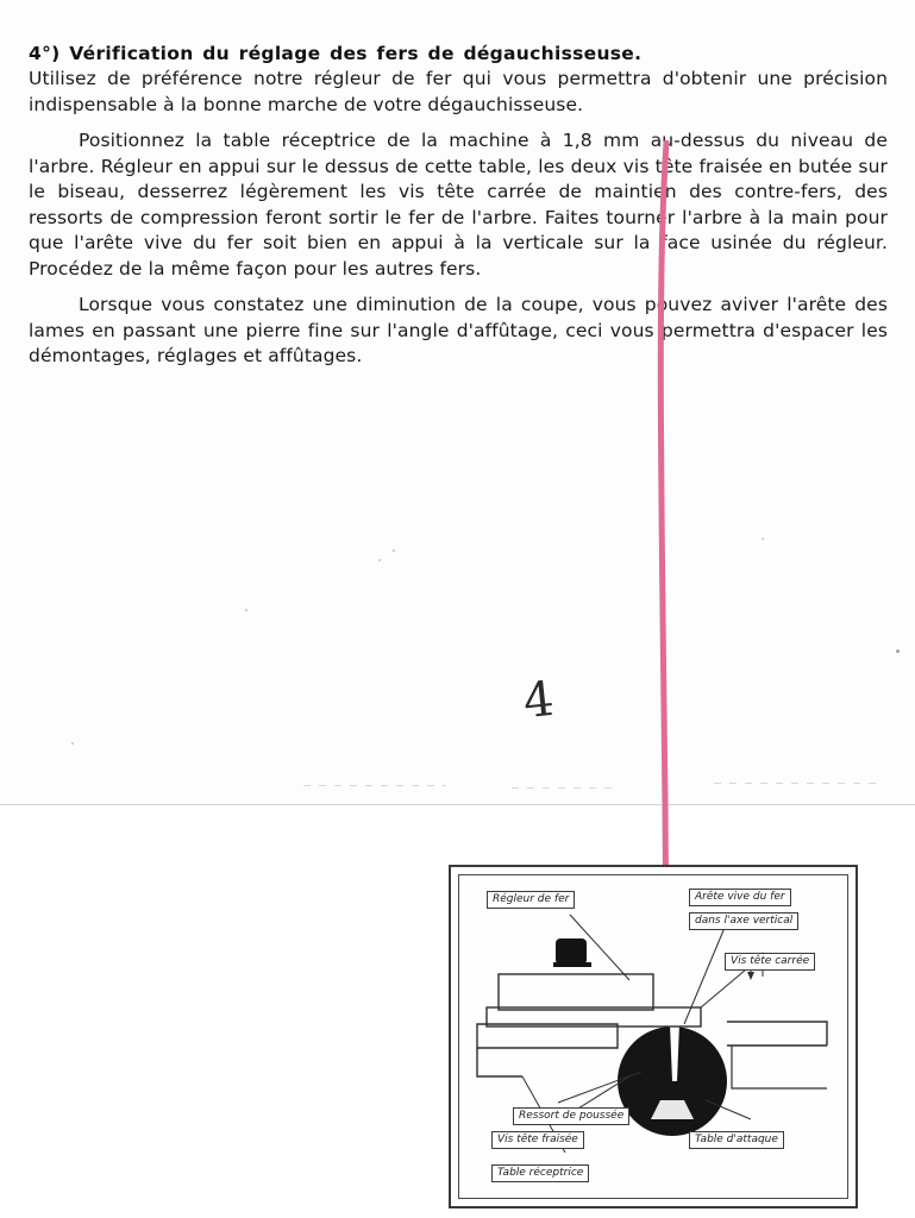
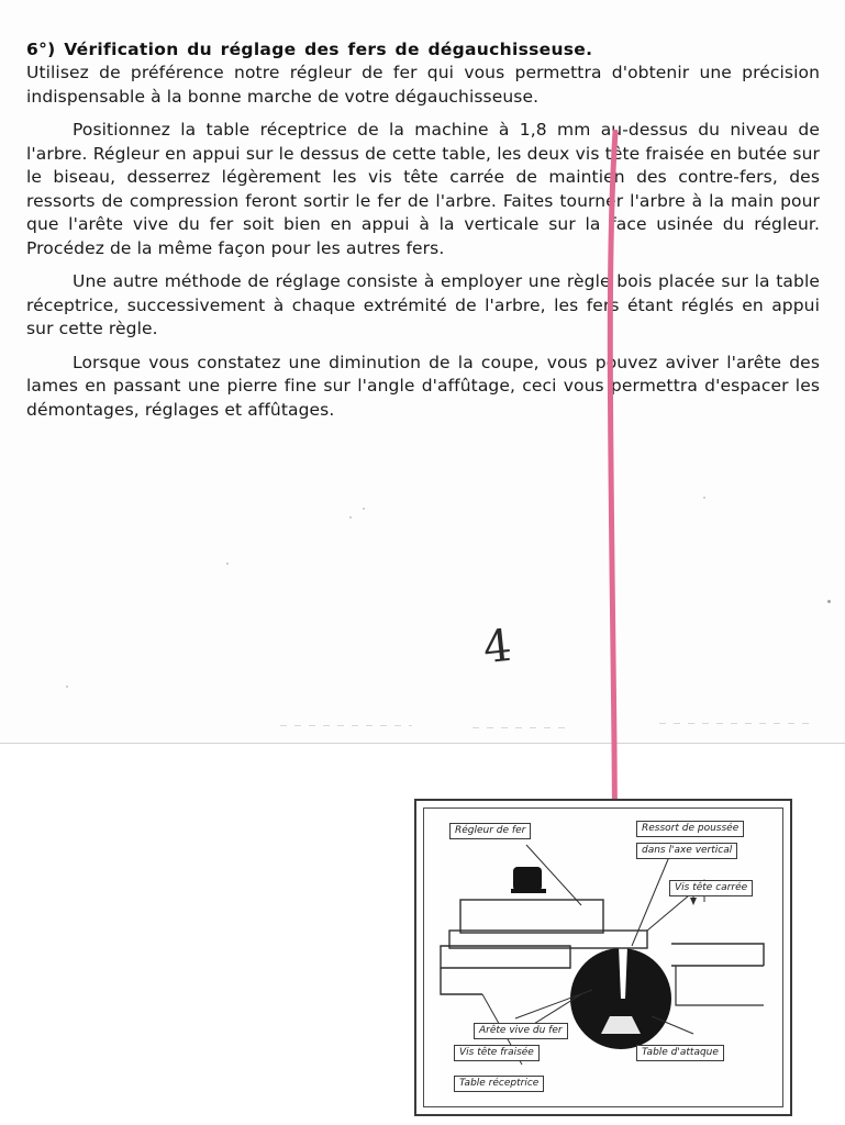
- 4°) Vérification du réglage des fers de dégauchisseuse.
+ 6°) Vérification du réglage des fers de dégauchisseuse.
  Utilisez de préférence notre régleur de fer qui vous permettra d'obtenir une précision indispensable à la bonne marche de votre dégauchisseuse.
  Positionnez la table réceptrice de la machine à 1,8 mm a-dessus du niveau de l'arbre. Régleur en appui sur le dessus de cette table, les deux vis tête fraisée en butée sur le biseau, desserrez légèrement les vis tête carrée de maintien des contre-fers, des ressorts de compression feront sortir le fer de l'arbre. Faites tournr l'arbre à la main pour que l'arête vive du fer soit bien en appui à la verticale sur laace usinée du régleur. Procédez de la même façon pour les autres fers.
+ Une autre méthode de réglage consiste à employer une règle bois placée sur la table réceptrice, successivement à chaque extrémité de l'arbre, les fers étant réglés en appui sur cette règle.
  Lorsque vous constatez une diminution de la coupe, vous puvez aviver l'arête des lames en passant une pierre fine sur l'angle d'affûtage, ceci vous permettra d'espacer les démontages, réglages et affûtages.
  Régleur de fer
- Arête vive du fer
+ Ressort de poussée
  dans l'axe vertical
  Vis tête carrée
- Ressort de poussée
+ Arête vive du fer
  Vis tête fraisée
  Table d'attaque
  Table réceptrice
